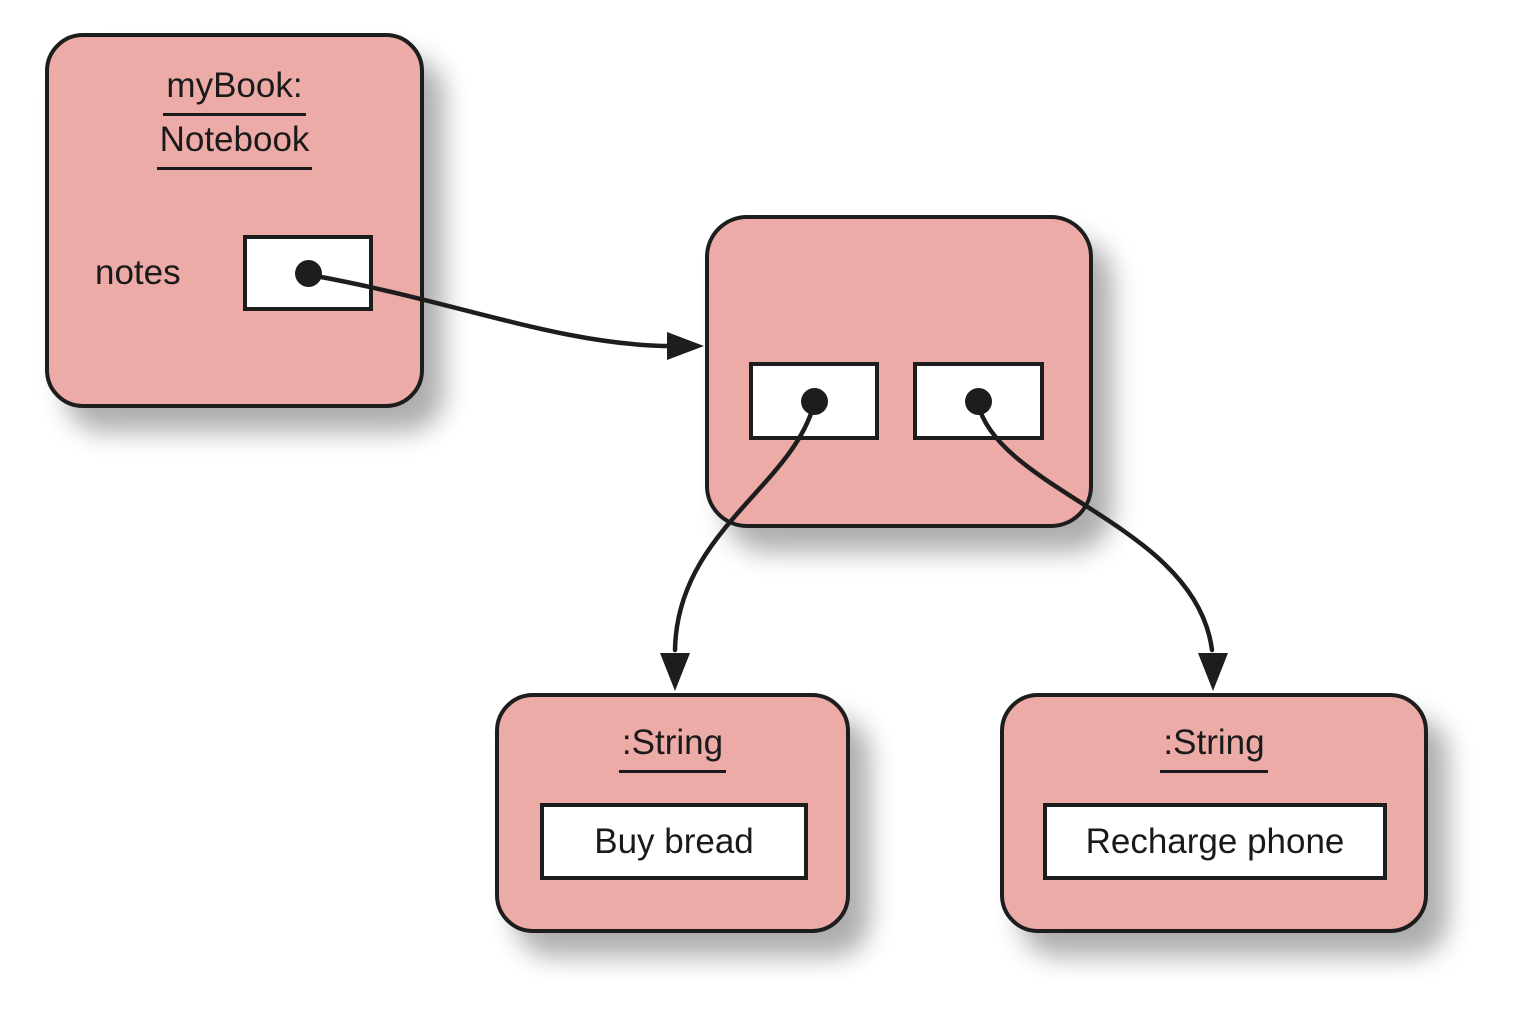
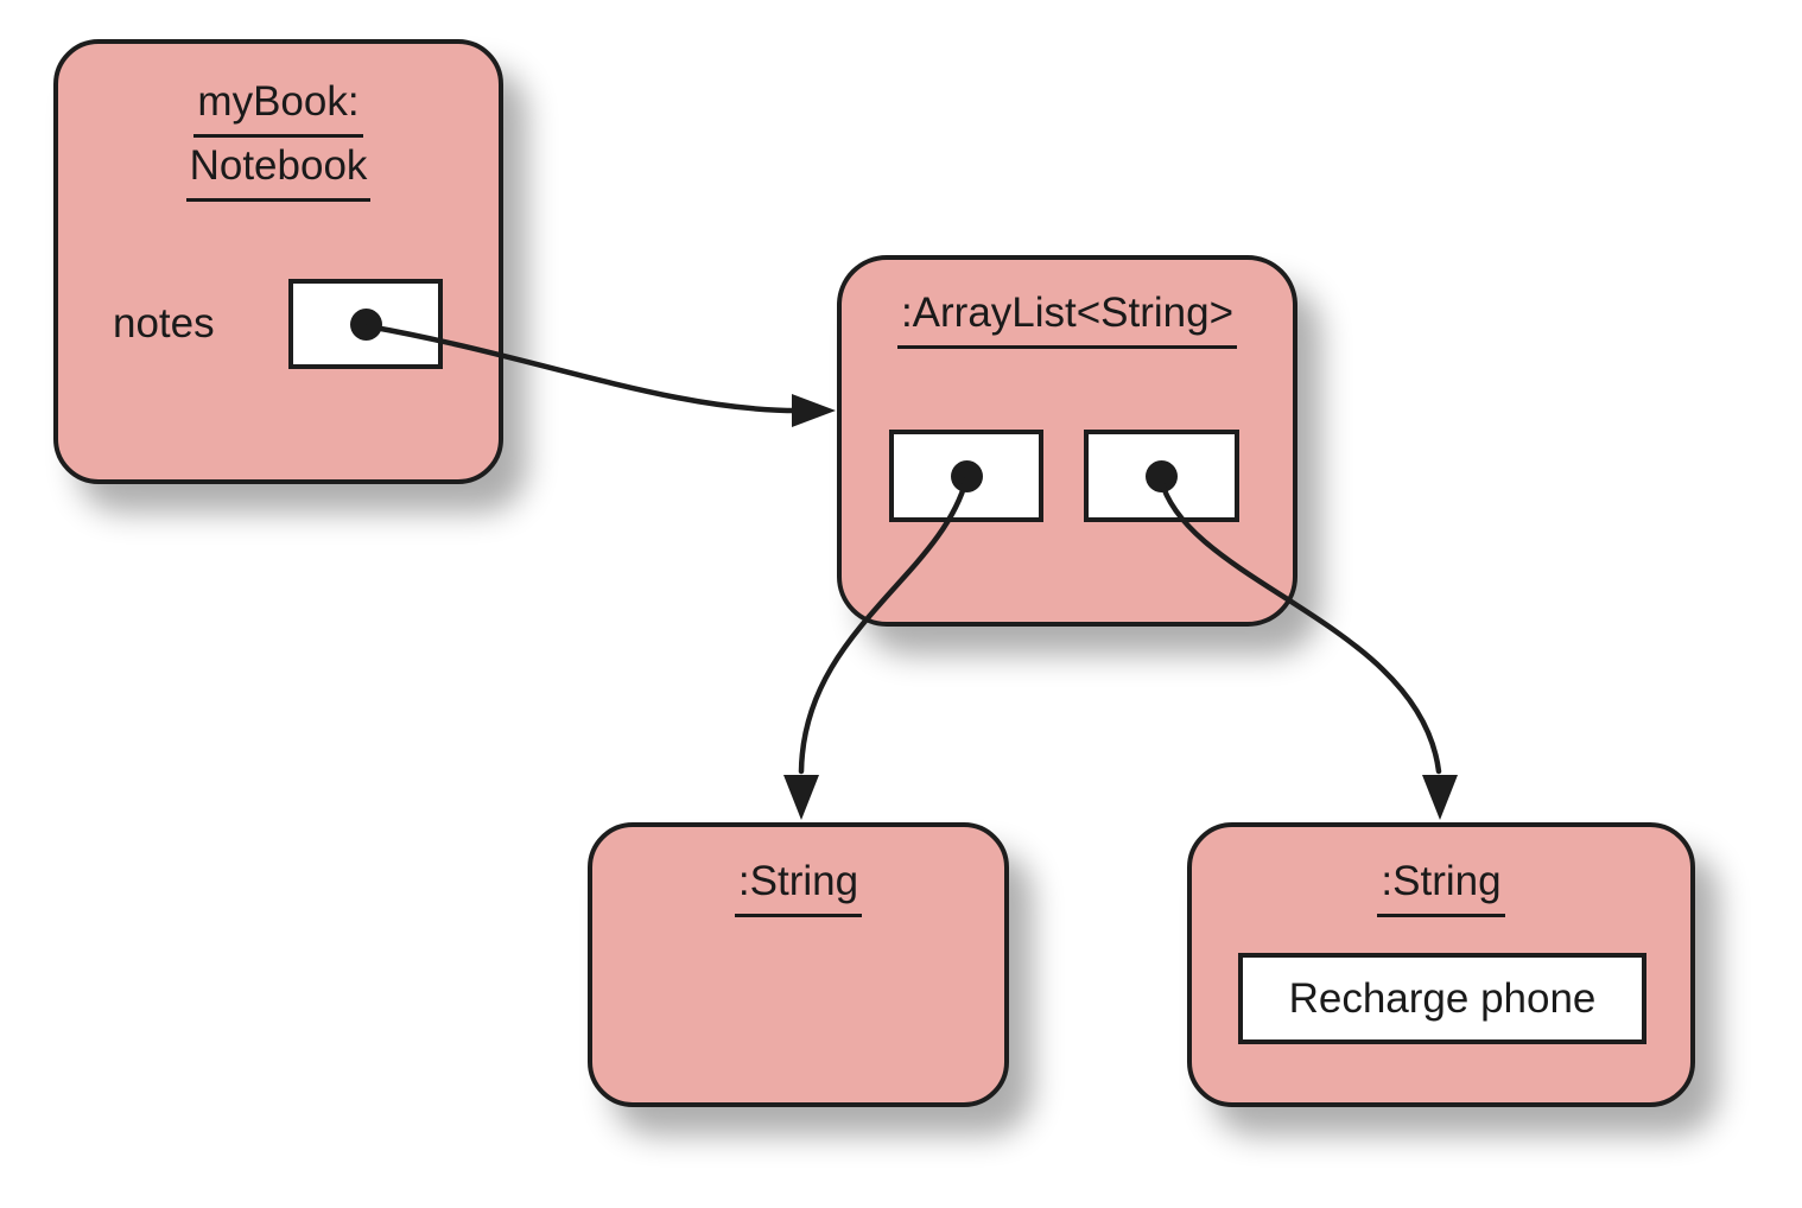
  myBook:
  Notebook
  notes
+ :ArrayList<String>
  :String
- Buy bread
  :String
  Recharge phone
